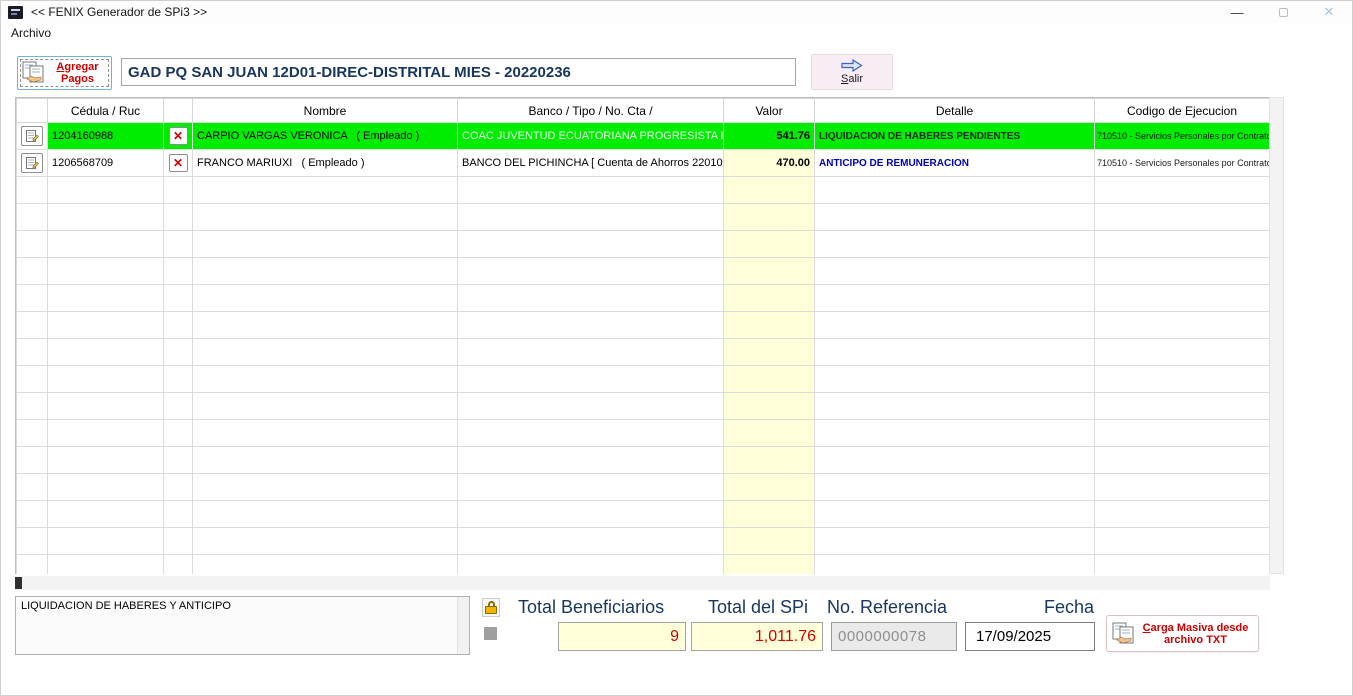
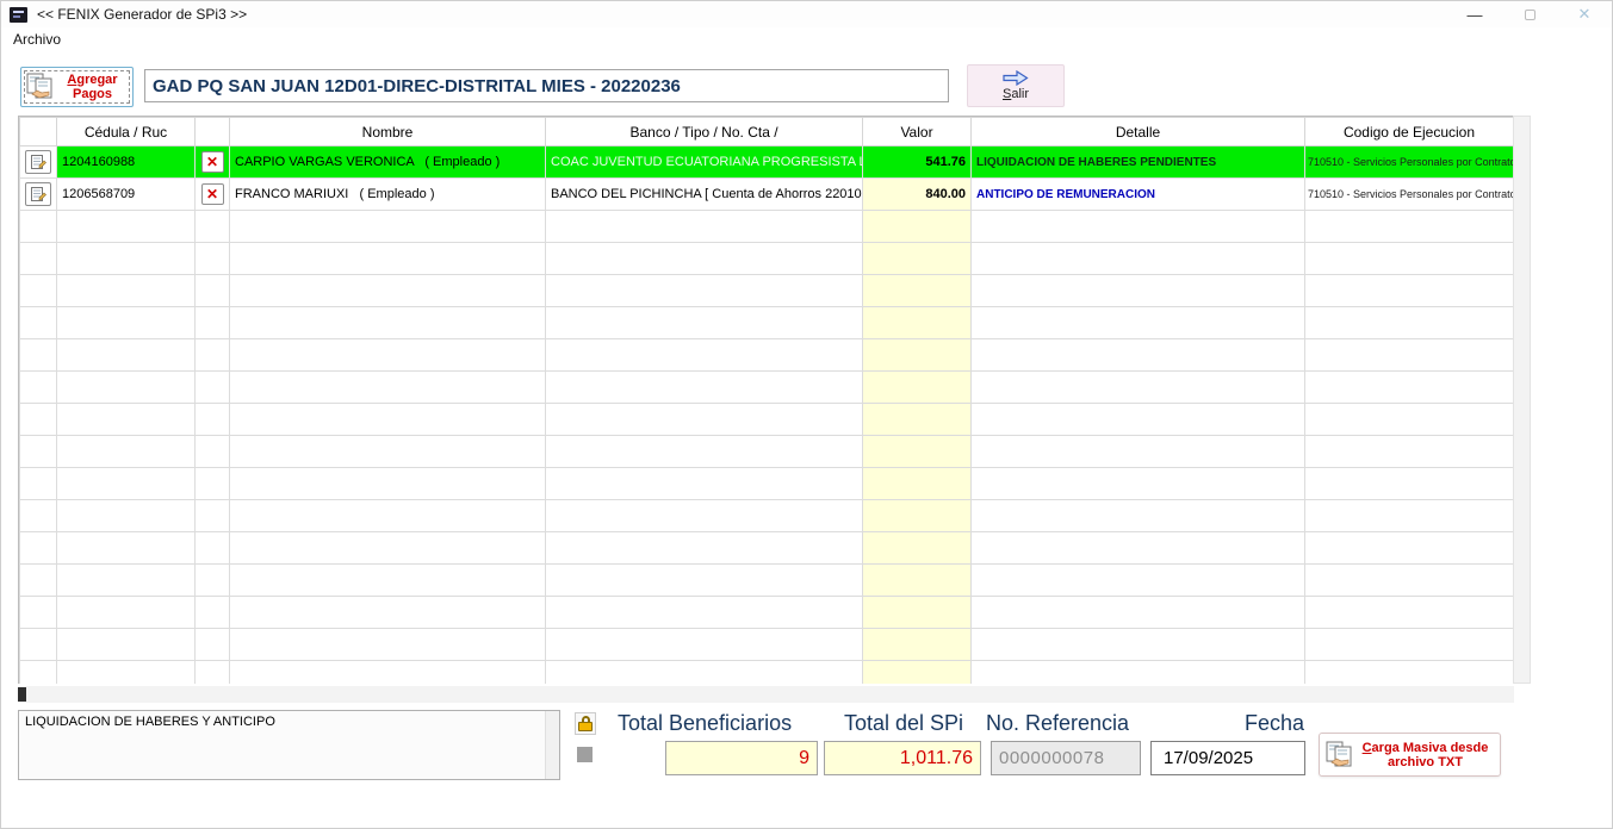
  << FENIX Generador de SPi3 >>
  —
  ✕
  Archivo
  Agregar
  Pagos
  GAD PQ SAN JUAN 12D01-DIREC-DISTRITAL MIES - 20220236
  Salir
  	Cédula / Ruc		Nombre	Banco / Tipo / No. Cta /	Valor	Detalle	Codigo de Ejecucion
  	1204160988	✕	CARPIO VARGAS VERONICA ( Empleado )	COAC JUVENTUD ECUATORIANA PROGRESISTA	541.76	LIQUIDACION DE HABERES PENDIENTES	710510 - Servicios Personales por Contrat
- 	1206568709	✕	FRANCO MARIUXI ( Empleado )	BANCO DEL PICHINCHA [ Cuenta de Ahorros 22010	470.00	ANTICIPO DE REMUNERACION	710510 - Servicios Personales por Contrat
+ 	1206568709	✕	FRANCO MARIUXI ( Empleado )	BANCO DEL PICHINCHA [ Cuenta de Ahorros 22010	840.00	ANTICIPO DE REMUNERACION	710510 - Servicios Personales por Contrat
  LIQUIDACION DE HABERES Y ANTICIPO
  Total Beneficiarios
  Total del SPi
  No. Referencia
  Fecha
  9
  1,011.76
  0000000078
  17/09/2025
  Carga Masiva desde
  archivo TXT
